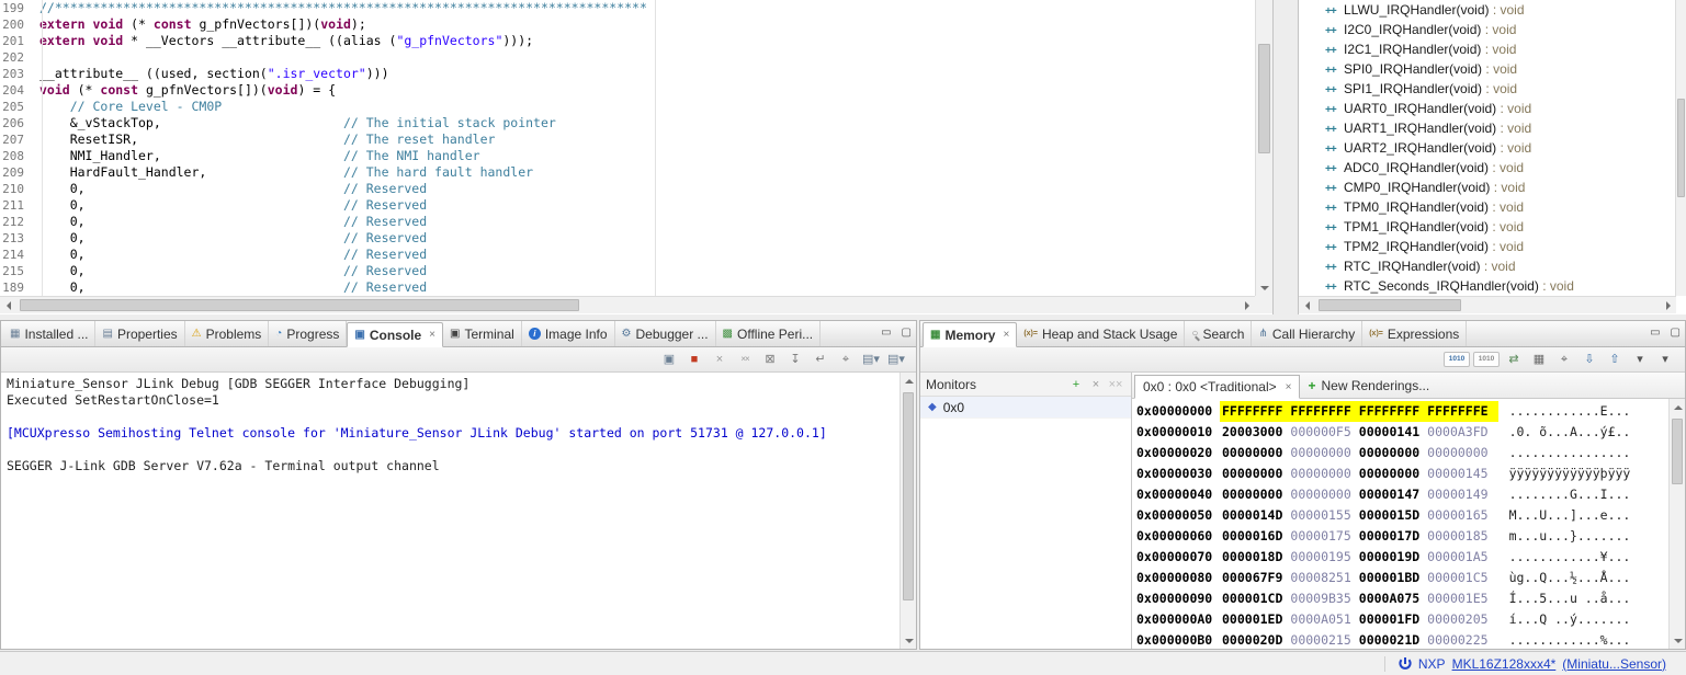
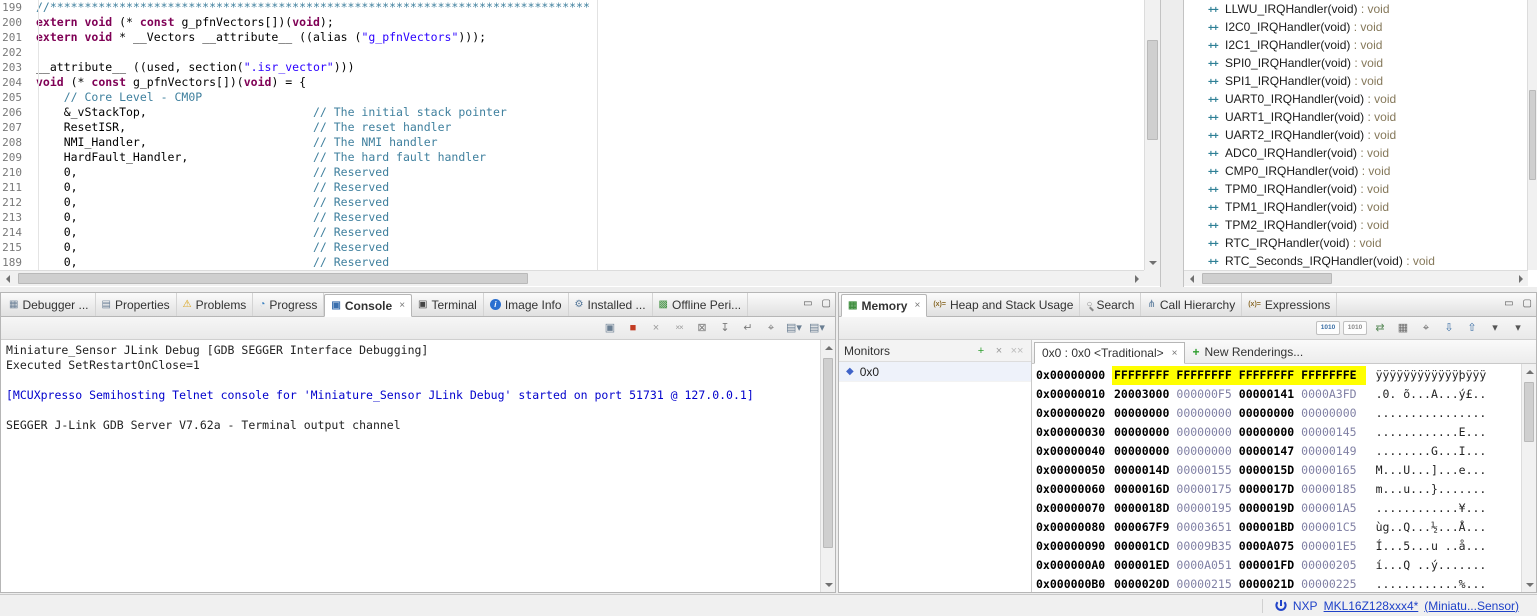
  199 //******************************************************************************
  200 extern void (* const g_pfnVectors[])(void);
  201 extern void * __Vectors __attribute__ ((alias ("g_pfnVectors")));
  202
  203 __attribute__ ((used, section(".isr_vector")))
  204 void (* const g_pfnVectors[])(void) = {
  205 // Core Level - CM0P
  206 &_vStackTop, // The initial stack pointer
  207 ResetISR, // The reset handler
  208 NMI_Handler, // The NMI handler
  209 HardFault_Handler, // The hard fault handler
  210 0, // Reserved
  211 0, // Reserved
  212 0, // Reserved
  213 0, // Reserved
  214 0, // Reserved
  215 0, // Reserved
  189 0, // Reserved
  ++ LLWU_IRQHandler(void) : void
  ++ I2C0_IRQHandler(void) : void
  ++ I2C1_IRQHandler(void) : void
  ++ SPI0_IRQHandler(void) : void
  ++ SPI1_IRQHandler(void) : void
  ++ UART0_IRQHandler(void) : void
  ++ UART1_IRQHandler(void) : void
  ++ UART2_IRQHandler(void) : void
  ++ ADC0_IRQHandler(void) : void
  ++ CMP0_IRQHandler(void) : void
  ++ TPM0_IRQHandler(void) : void
  ++ TPM1_IRQHandler(void) : void
  ++ TPM2_IRQHandler(void) : void
  ++ RTC_IRQHandler(void) : void
  ++ RTC_Seconds_IRQHandler(void) : void
  ▦
- Installed ...
+ Debugger ...
  ▤
  Properties
  ⚠
  Problems
  ◔
  Progress
  ▣
  Console
  ×
  ▣
  Terminal
  i
  Image Info
  ⚙
- Debugger ...
+ Installed ...
  ▩
  Offline Peri...
  ▭
  ▢
  ▣
  ■
  ×
  ××
  ⊠
  ↧
  ↵
  ⌖
  ▤▾
  ▤▾
  Miniature_Sensor JLink Debug [GDB SEGGER Interface Debugging]
  Executed SetRestartOnClose=1
  [MCUXpresso Semihosting Telnet console for 'Miniature_Sensor JLink Debug' started on port 51731 @ 127.0.0.1]
  SEGGER J-Link GDB Server V7.62a - Terminal output channel
  ▦
  Memory
  ×
  Heap and Stack Usage
  ○
  Search
  ⋔
  Call Hierarchy
  Expressions
  ▭
  ▢
  ⇄
  ▦
  ⌖
  ⇩
  ⇧
  ▾
  ▾
  Monitors
  +
  ×
  ××
  ◆
  0x0
  0x0 : 0x0 <Traditional>
  ×
  +
  New Renderings...
  0x00000000
  FFFFFFFF
  FFFFFFFF
  FFFFFFFF
  FFFFFFFE
- ............E...
+ ÿÿÿÿÿÿÿÿÿÿÿÿþÿÿÿ
  0x00000010
  20003000
  000000F5
  00000141
  0000A3FD
  .0. õ...A...ý£..
  0x00000020
  00000000
  00000000
  00000000
  00000000
  ................
  0x00000030
  00000000
  00000000
  00000000
  00000145
- ÿÿÿÿÿÿÿÿÿÿÿÿþÿÿÿ
+ ............E...
  0x00000040
  00000000
  00000000
  00000147
  00000149
  ........G...I...
  0x00000050
  0000014D
  00000155
  0000015D
  00000165
  M...U...]...e...
  0x00000060
  0000016D
  00000175
  0000017D
  00000185
  m...u...}.......
  0x00000070
  0000018D
  00000195
  0000019D
  000001A5
  ............¥...
  0x00000080
  000067F9
- 00008251
+ 00003651
  000001BD
  000001C5
  ùg..Q...½...Å...
  0x00000090
  000001CD
  00009B35
  0000A075
  000001E5
  Í...5...u ..å...
  0x000000A0
  000001ED
  0000A051
  000001FD
  00000205
  í...Q ..ý.......
  0x000000B0
  0000020D
  00000215
  0000021D
  00000225
  ............%...
  NXP
  MKL16Z128xxx4*
  (Miniatu...Sensor)
